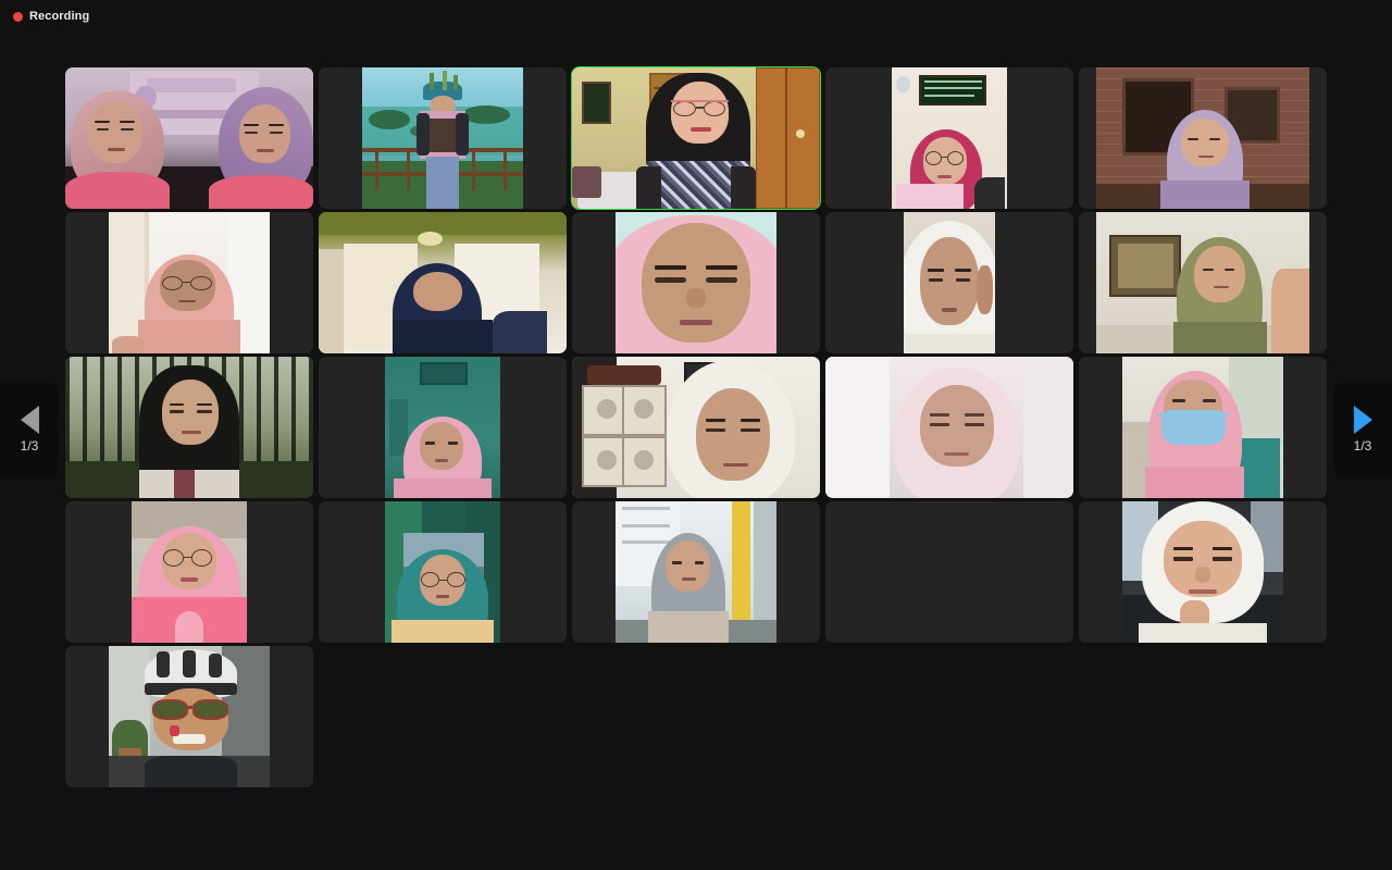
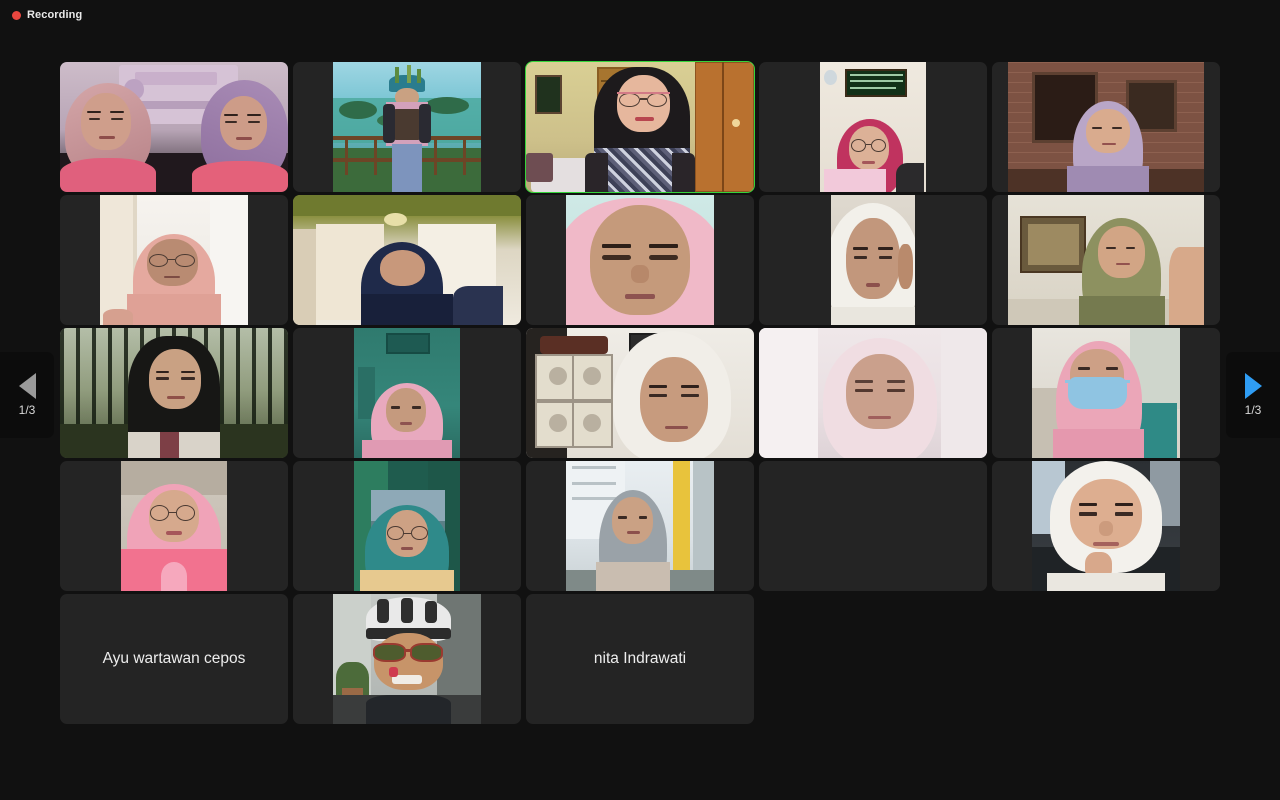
  Recording
  1/3
  1/3
+ Ayu wartawan cepos
+ nita Indrawati
